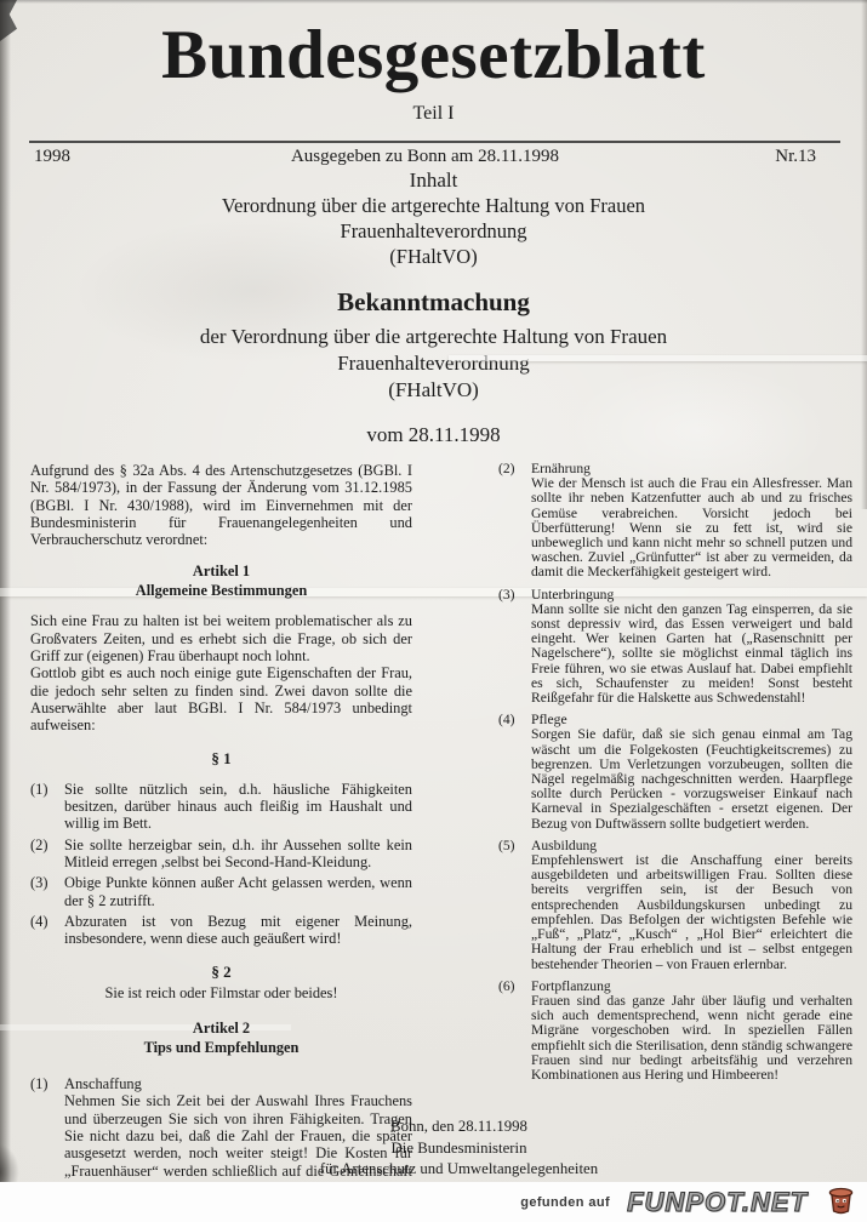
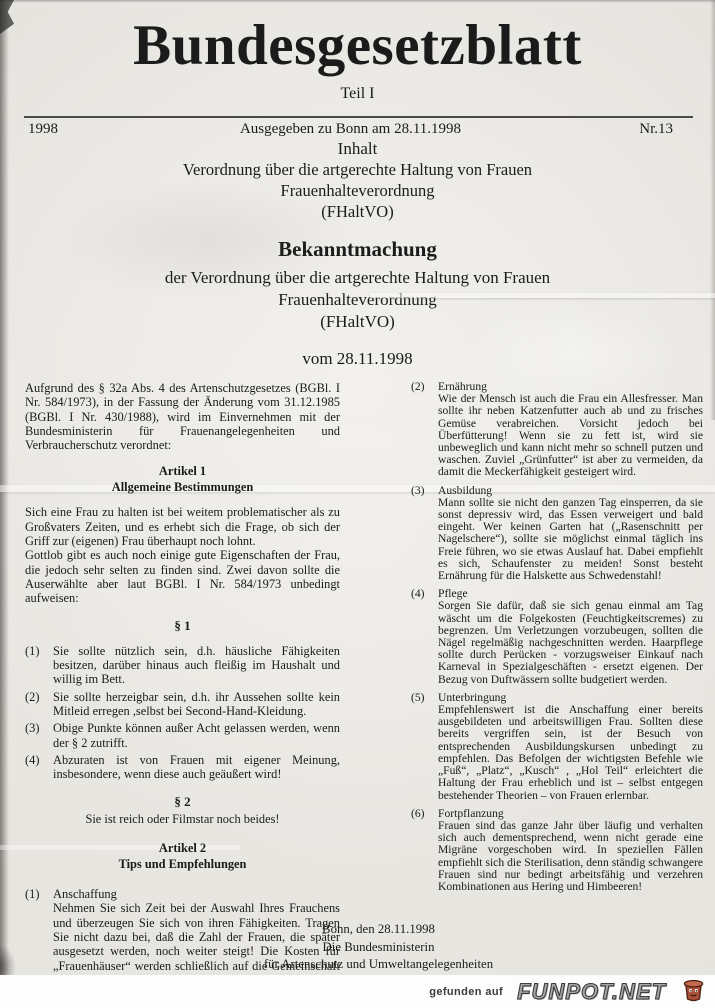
  Bundesgesetzblatt
  Teil I
  1998
  Ausgegeben zu Bonn am 28.11.1998
  Nr.13
  Inhalt
  Verordnung über die artgerechte Haltung von Frauen
  (FHaltVO)
  vom 28.11.1998
  Aufgrund des § 32a Abs. 4 des Artenschutzgesetzes (BGBl. I Nr. 584/1973), in der Fassung der Änderung vom 31.12.1985 (BGBl. I Nr. 430/1988), wird im Einvernehmen mit der Bundesministerin für Frauenangelegenheiten und Verbraucherschutz verordnet:
  Artikel 1
  Allgemeine Bestimmungen
  Sich eine Frau zu halten ist bei weitem problematischer als zu Großvaters Zeiten, und es erhebt sich die Frage, ob sich der Griff zur (eigenen) Frau überhaupt noch lohnt.
  Gottlob gibt es auch noch einige gute Eigenschaften der Frau, die jedoch sehr selten zu finden sind. Zwei davon sollte die Auserwählte aber laut BGBl. I Nr. 584/1973 unbedingt aufweisen:
  § 1
  (1)
  Sie sollte nützlich sein, d.h. häusliche Fähigkeiten besitzen, darüber hinaus auch fleißig im Haushalt und willig im Bett.
  (2)
  Sie sollte herzeigbar sein, d.h. ihr Aussehen sollte kein Mitleid erregen ,selbst bei Second-Hand-Kleidung.
  (3)
  Obige Punkte können außer Acht gelassen werden, wenn der § 2 zutrifft.
  (4)
- Abzuraten ist von Bezug mit eigener Meinung, insbesondere, wenn diese auch geäußert wird!
+ Abzuraten ist von Frauen mit eigener Meinung, insbesondere, wenn diese auch geäußert wird!
  § 2
- Sie ist reich oder Filmstar oder beides!
+ Sie ist reich oder Filmstar noch beides!
  Artikel 2
  Tips und Empfehlungen
  (1)
  Anschaffung
  Nehmen Sie sich Zeit bei der Auswahl Ihres Frauchens und überzeugen Sie sich von ihren Fähigkeiten. Tragen Sie nicht dazu bei, daß die Zahl der Frauen, die später ausgesetzt werden, noch weiter steigt! Die Kosten für „Frauenhäuser“ werden schließlich auf die Gemeinschaft
  (2)
  Ernährung
  Wie der Mensch ist auch die Frau ein Allesfresser. Man sollte ihr neben Katzenfutter auch ab und zu frisches Gemüse verabreichen. Vorsicht jedoch bei Überfütterung! Wenn sie zu fett ist, wird sie unbeweglich und kann nicht mehr so schnell putzen und waschen. Zuviel „Grünfutter“ ist aber zu vermeiden, da damit die Meckerfähigkeit gesteigert wird.
  (3)
- Unterbringung
+ Ausbildung
- Mann sollte sie nicht den ganzen Tag einsperren, da sie sonst depressiv wird, das Essen verweigert und bald eingeht. Wer keinen Garten hat („Rasenschnitt per Nagelschere“), sollte sie möglichst einmal täglich ins Freie führen, wo sie etwas Auslauf hat. Dabei empfiehlt es sich, Schaufenster zu meiden! Sonst besteht Reißgefahr für die Halskette aus Schwedenstahl!
+ Mann sollte sie nicht den ganzen Tag einsperren, da sie sonst depressiv wird, das Essen verweigert und bald eingeht. Wer keinen Garten hat („Rasenschnitt per Nagelschere“), sollte sie möglichst einmal täglich ins Freie führen, wo sie etwas Auslauf hat. Dabei empfiehlt es sich, Schaufenster zu meiden! Sonst besteht Ernährung für die Halskette aus Schwedenstahl!
  (4)
  Pflege
  Sorgen Sie dafür, daß sie sich genau einmal am Tag wäscht um die Folgekosten (Feuchtigkeitscremes) zu begrenzen. Um Verletzungen vorzubeugen, sollten die Nägel regelmäßig nachgeschnitten werden. Haarpflege sollte durch Perücken - vorzugsweiser Einkauf nach Karneval in Spezialgeschäften - ersetzt eigenen. Der Bezug von Duftwässern sollte budgetiert werden.
  (5)
- Ausbildung
+ Unterbringung
- Empfehlenswert ist die Anschaffung einer bereits ausgebildeten und arbeitswilligen Frau. Sollten diese bereits vergriffen sein, ist der Besuch von entsprechenden Ausbildungskursen unbedingt zu empfehlen. Das Befolgen der wichtigsten Befehle wie „Fuß“, „Platz“, „Kusch“ , „Hol Bier“ erleichtert die Haltung der Frau erheblich und ist – selbst entgegen bestehender Theorien – von Frauen erlernbar.
+ Empfehlenswert ist die Anschaffung einer bereits ausgebildeten und arbeitswilligen Frau. Sollten diese bereits vergriffen sein, ist der Besuch von entsprechenden Ausbildungskursen unbedingt zu empfehlen. Das Befolgen der wichtigsten Befehle wie „Fuß“, „Platz“, „Kusch“ , „Hol Teil“ erleichtert die Haltung der Frau erheblich und ist – selbst entgegen bestehender Theorien – von Frauen erlernbar.
  (6)
  Fortpflanzung
  Frauen sind das ganze Jahr über läufig und verhalten sich auch dementsprechend, wenn nicht gerade eine Migräne vorgeschoben wird. In speziellen Fällen empfiehlt sich die Sterilisation, denn ständig schwangere Frauen sind nur bedingt arbeitsfähig und verzehren Kombinationen aus Hering und Himbeeren!
  Bonn, den 28.11.1998
  Die Bundesministerin
  für Artenschutz und Umweltangelegenheiten
  gefunden auf
  FUNPOT.NET
